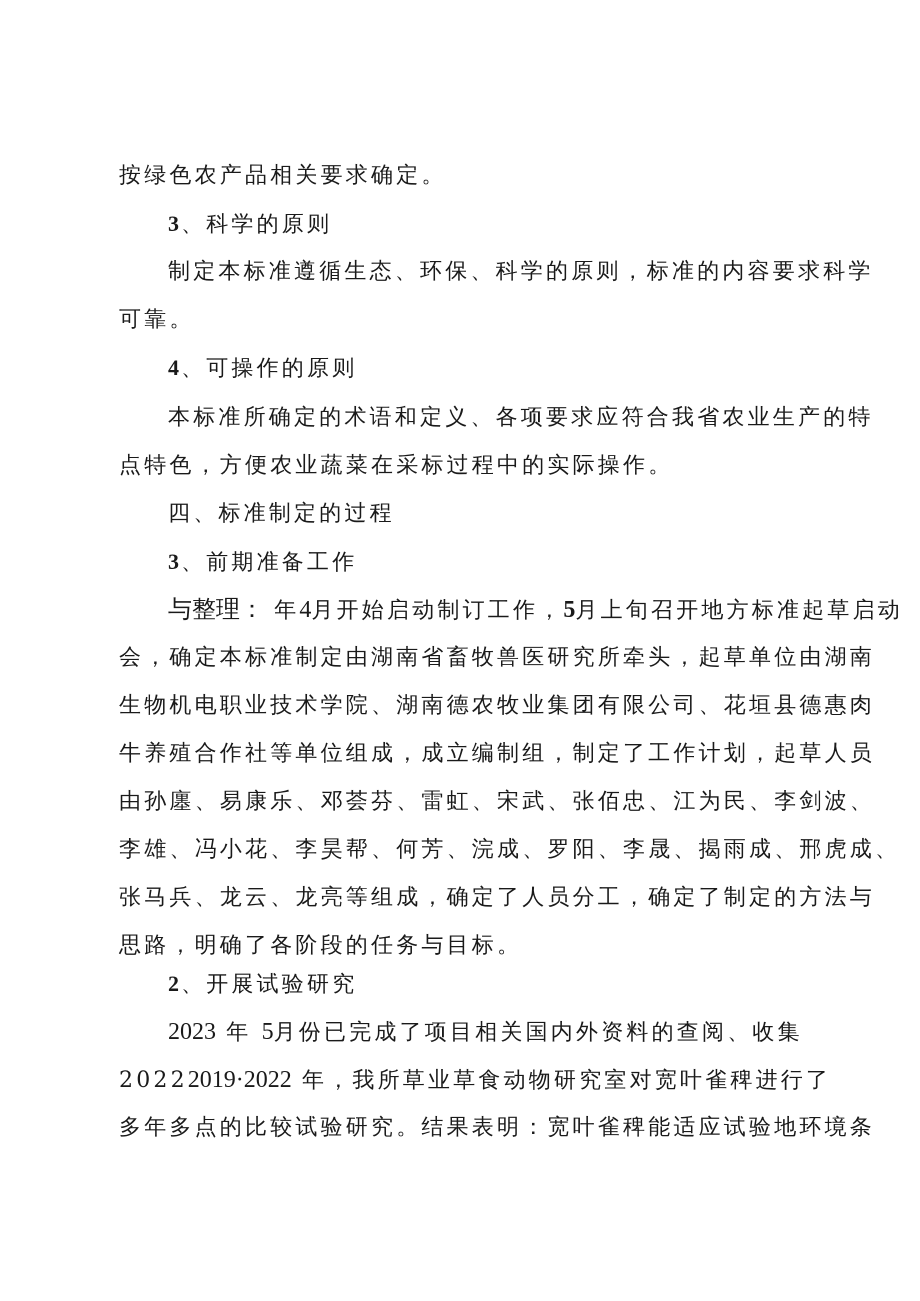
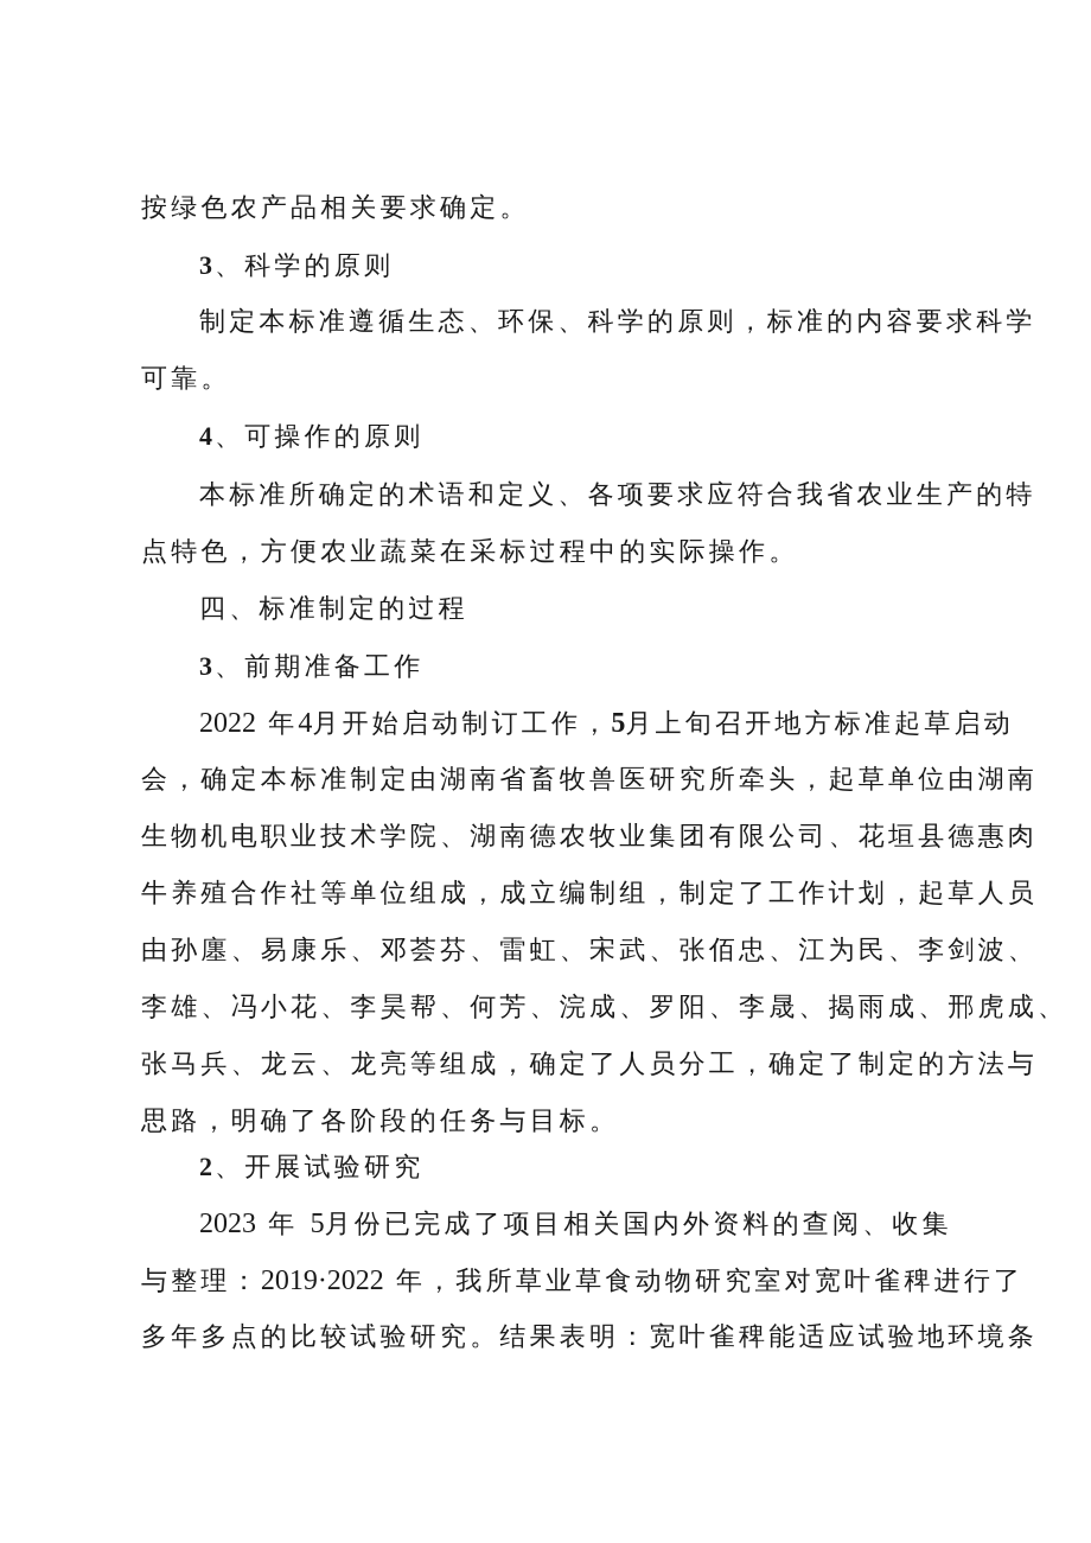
  按绿色农产品相关要求确定。
  3、科学的原则
  制定本标准遵循生态、环保、科学的原则，标准的内容要求科学
  可靠。
  4、可操作的原则
  本标准所确定的术语和定义、各项要求应符合我省农业生产的特
  点特色，方便农业蔬菜在采标过程中的实际操作。
  四、标准制定的过程
  3、前期准备工作
- 与整理： 年4月开始启动制订工作，5月上旬召开地方标准起草启动
+ 2022 年4月开始启动制订工作，5月上旬召开地方标准起草启动
  会，确定本标准制定由湖南省畜牧兽医研究所牵头，起草单位由湖南
  生物机电职业技术学院、湖南德农牧业集团有限公司、花垣县德惠肉
  牛养殖合作社等单位组成，成立编制组，制定了工作计划，起草人员
  由孙廛、易康乐、邓荟芬、雷虹、宋武、张佰忠、江为民、李剑波、
  李雄、冯小花、李昊帮、何芳、浣成、罗阳、李晟、揭雨成、邢虎成、
  张马兵、龙云、龙亮等组成，确定了人员分工，确定了制定的方法与
  思路，明确了各阶段的任务与目标。
  2、开展试验研究
  2023 年 5月份已完成了项目相关国内外资料的查阅、收集
- 20222019·2022 年，我所草业草食动物研究室对宽叶雀稗进行了
+ 与整理：2019·2022 年，我所草业草食动物研究室对宽叶雀稗进行了
  多年多点的比较试验研究。结果表明：宽叶雀稗能适应试验地环境条
